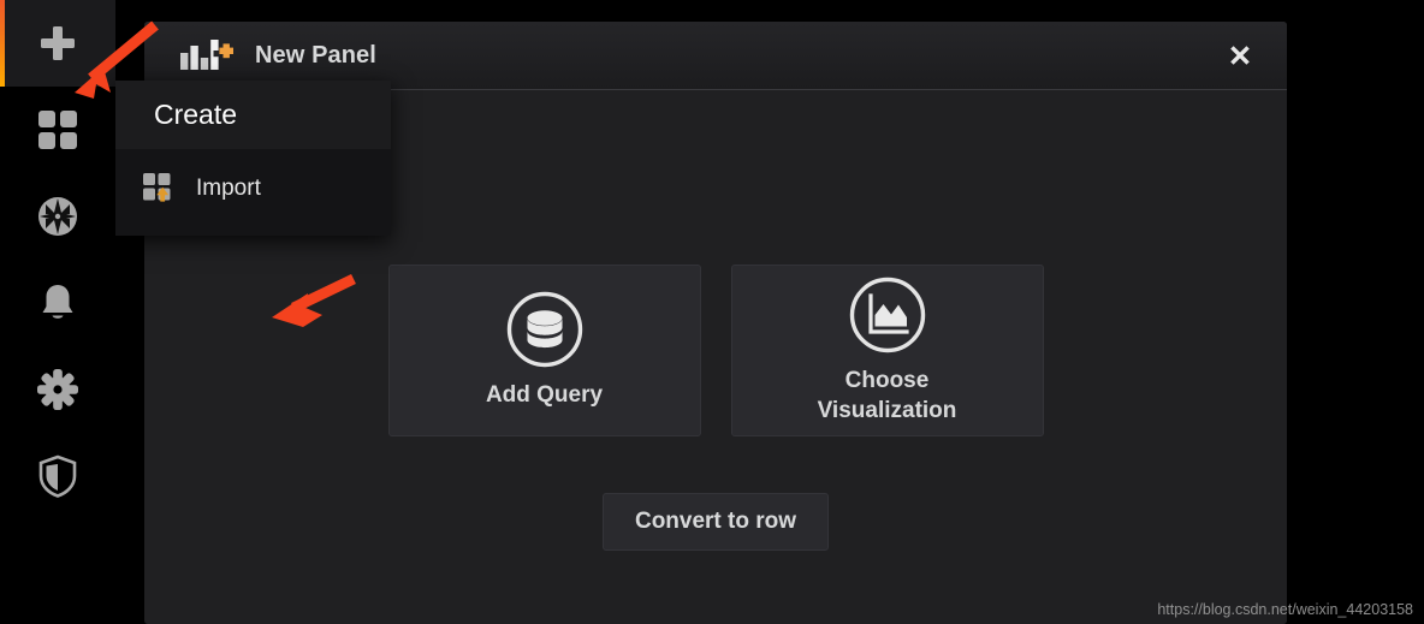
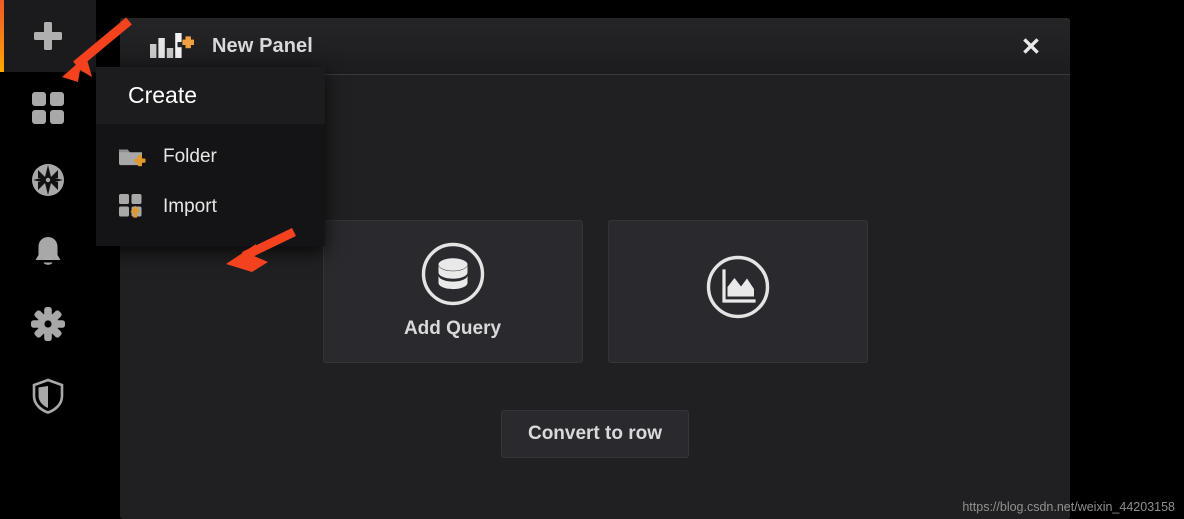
  New Panel
  Add Query
- Choose
- Visualization
  Convert to row
  Create
+ Folder
  Import
  https://blog.csdn.net/weixin_44203158
